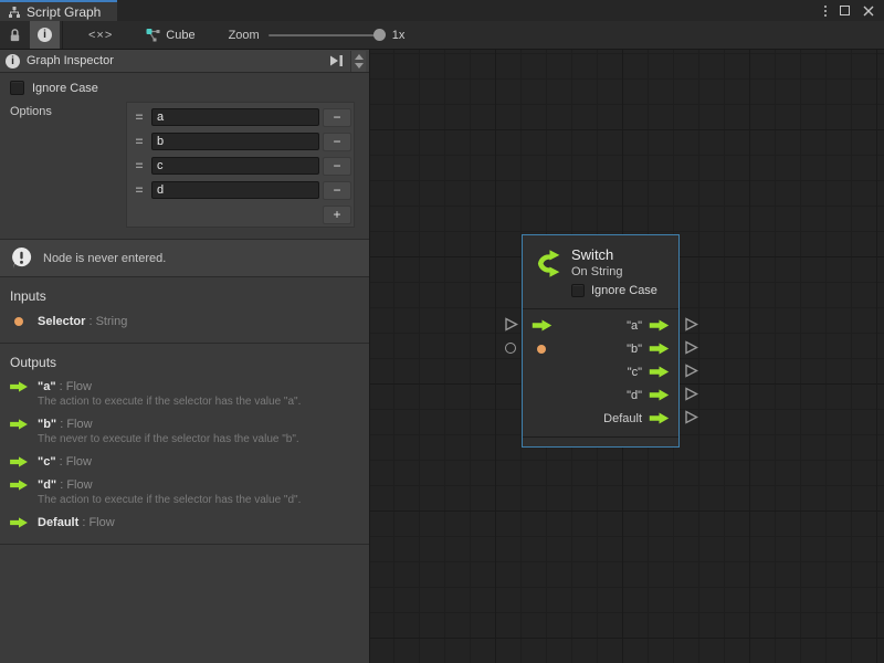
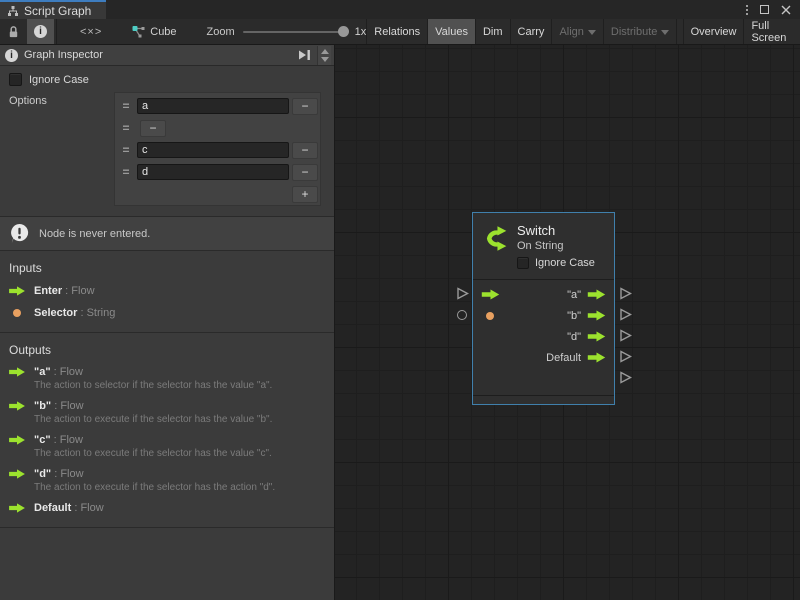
  Script Graph
  i
  <×>
  Cube
  Zoom
  1x
+ Relations
+ Values
+ Dim
+ Carry
+ Align
+ Distribute
+ Overview
+ Full Screen
  i
  Graph Inspector
  Ignore Case
  Options
  =
  a
  −
  =
- b
  −
  =
  c
  −
  =
  d
  −
  +
  Node is never entered.
  Inputs
+ Enter : Flow
  Selector : String
  Outputs
  "a" : Flow
- The action to execute if the selector has the value "a".
+ The action to selector if the selector has the value "a".
  "b" : Flow
- The never to execute if the selector has the value "b".
+ The action to execute if the selector has the value "b".
  "c" : Flow
+ The action to execute if the selector has the value "c".
  "d" : Flow
- The action to execute if the selector has the value "d".
+ The action to execute if the selector has the action "d".
  Default : Flow
  Switch
  On String
  Ignore Case
  "a"
  "b"
- "c"
  "d"
  Default
